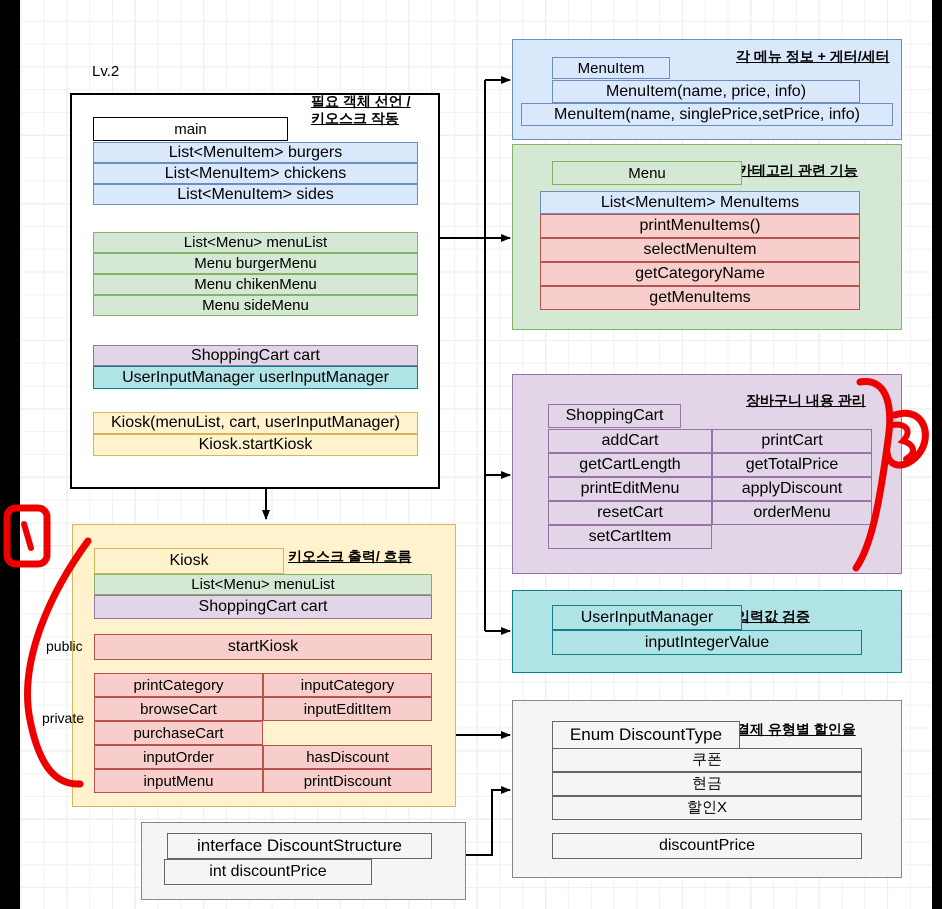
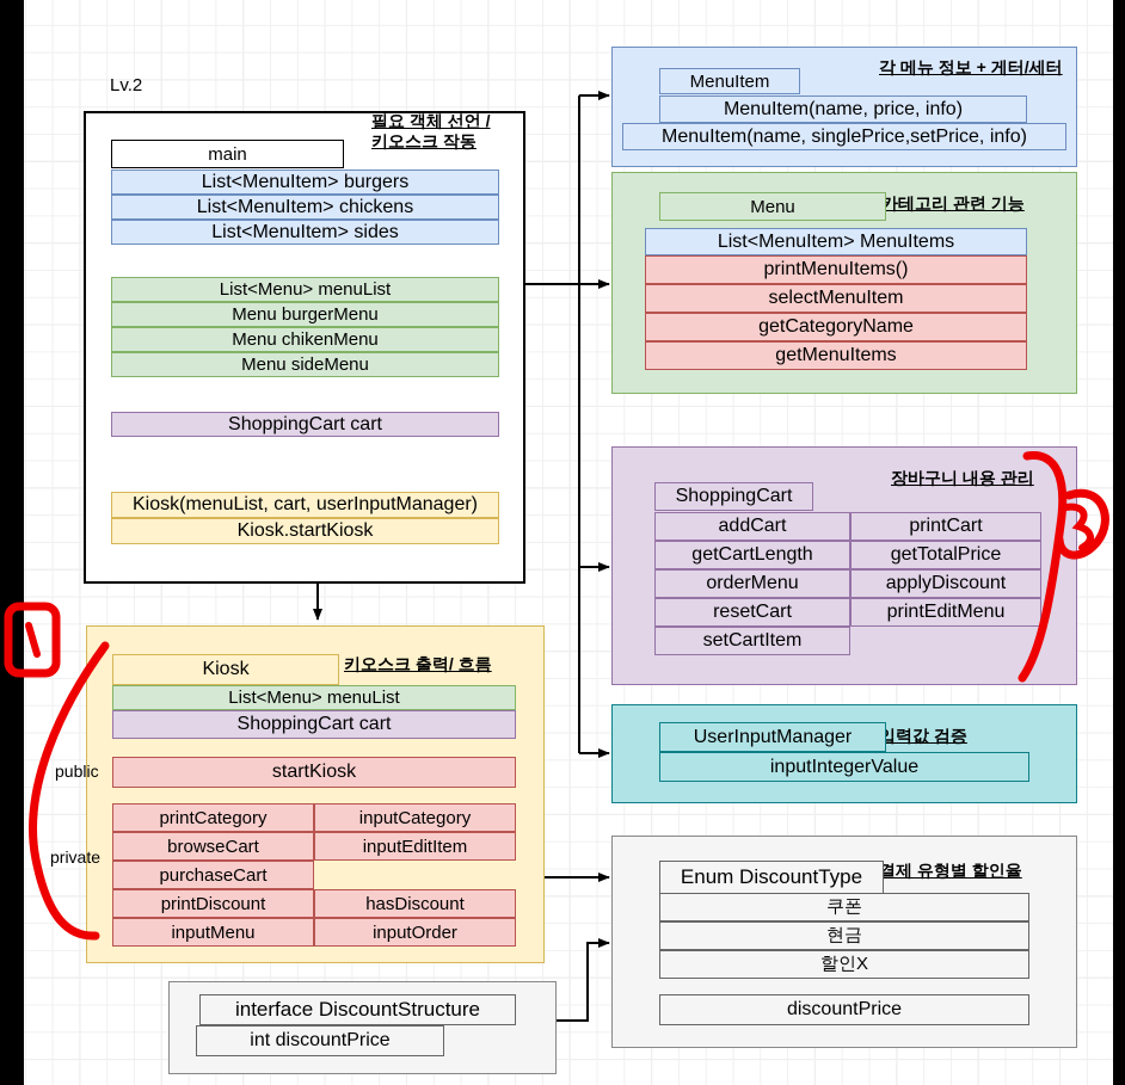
  Lv.2
  필요 객체 선언 /
  키오스크 작동
  main
  List<MenuItem> burgers
  List<MenuItem> chickens
  List<MenuItem> sides
  List<Menu> menuList
  Menu burgerMenu
  Menu chikenMenu
  Menu sideMenu
  ShoppingCart cart
- UserInputManager userInputManager
  Kiosk(menuList, cart, userInputManager)
  Kiosk.startKiosk
  키오스크 출력/ 흐름
  Kiosk
  List<Menu> menuList
  ShoppingCart cart
  public
  startKiosk
  private
  printCategory
  inputCategory
  browseCart
  inputEditItem
  purchaseCart
- inputOrder
+ printDiscount
  hasDiscount
  inputMenu
- printDiscount
+ inputOrder
  각 메뉴 정보 + 게터/세터
  MenuItem
  MenuItem(name, price, info)
  MenuItem(name, singlePrice,setPrice, info)
  카테고리 관련 기능
  Menu
  List<MenuItem> MenuItems
  printMenuItems()
  selectMenuItem
  getCategoryName
  getMenuItems
  장바구니 내용 관리
  ShoppingCart
  addCart
  printCart
  getCartLength
  getTotalPrice
- printEditMenu
+ orderMenu
  applyDiscount
  resetCart
- orderMenu
+ printEditMenu
  setCartItem
  입력값 검증
  UserInputManager
  inputIntegerValue
  결제 유형별 할인율
  Enum DiscountType
  쿠폰
  현금
  할인X
  discountPrice
  interface DiscountStructure
  int discountPrice
